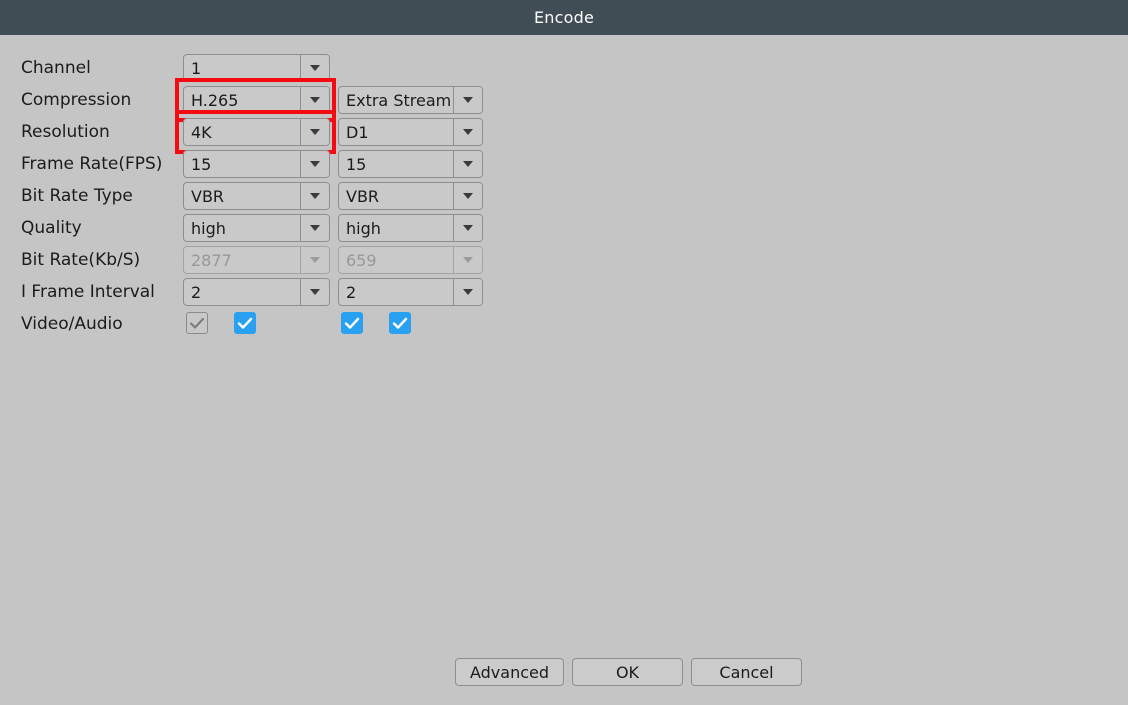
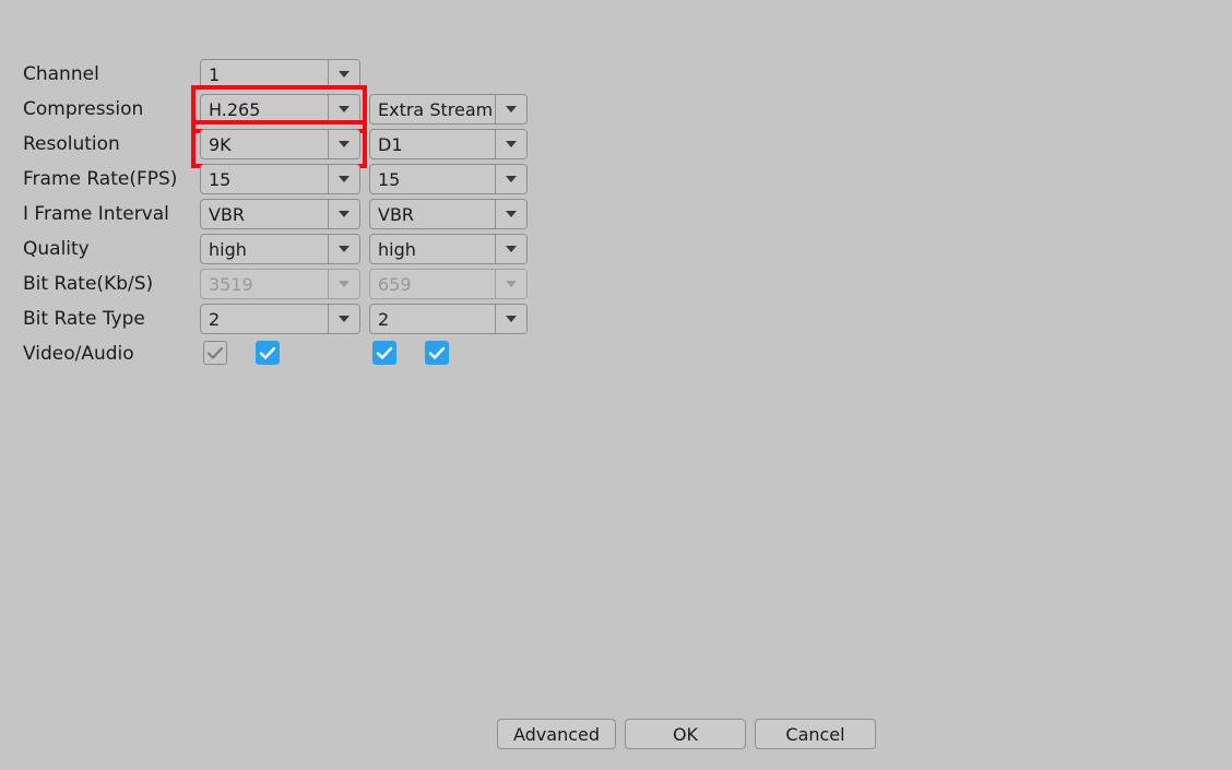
- Encode
  Channel
  1
  Compression
  H.265
  Extra Stream
  Resolution
- 4K
+ 9K
  D1
  Frame Rate(FPS)
  15
  15
- Bit Rate Type
+ I Frame Interval
  VBR
  VBR
  Quality
  high
  high
  Bit Rate(Kb/S)
- 2877
+ 3519
  659
- I Frame Interval
+ Bit Rate Type
  2
  2
  Video/Audio
  Advanced
  OK
  Cancel
